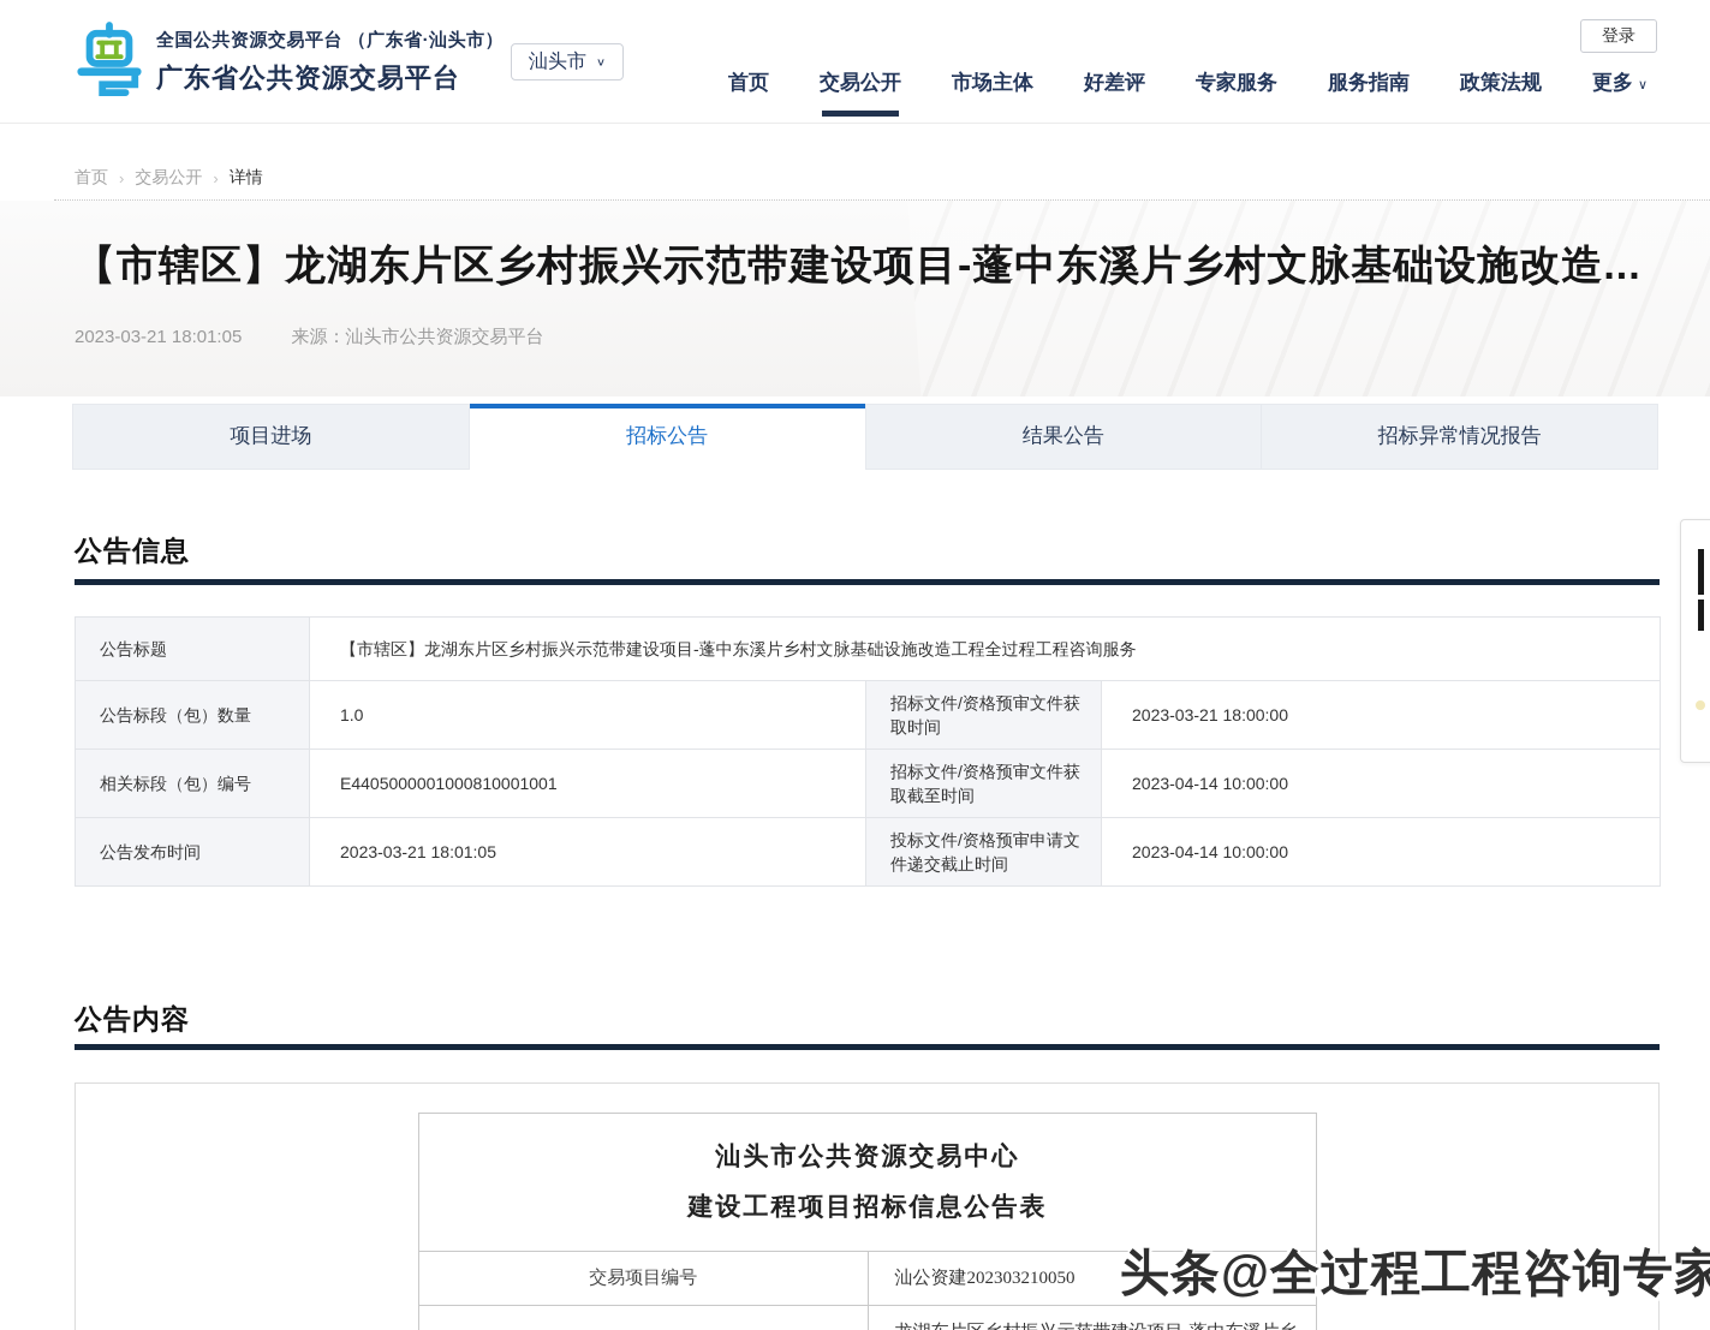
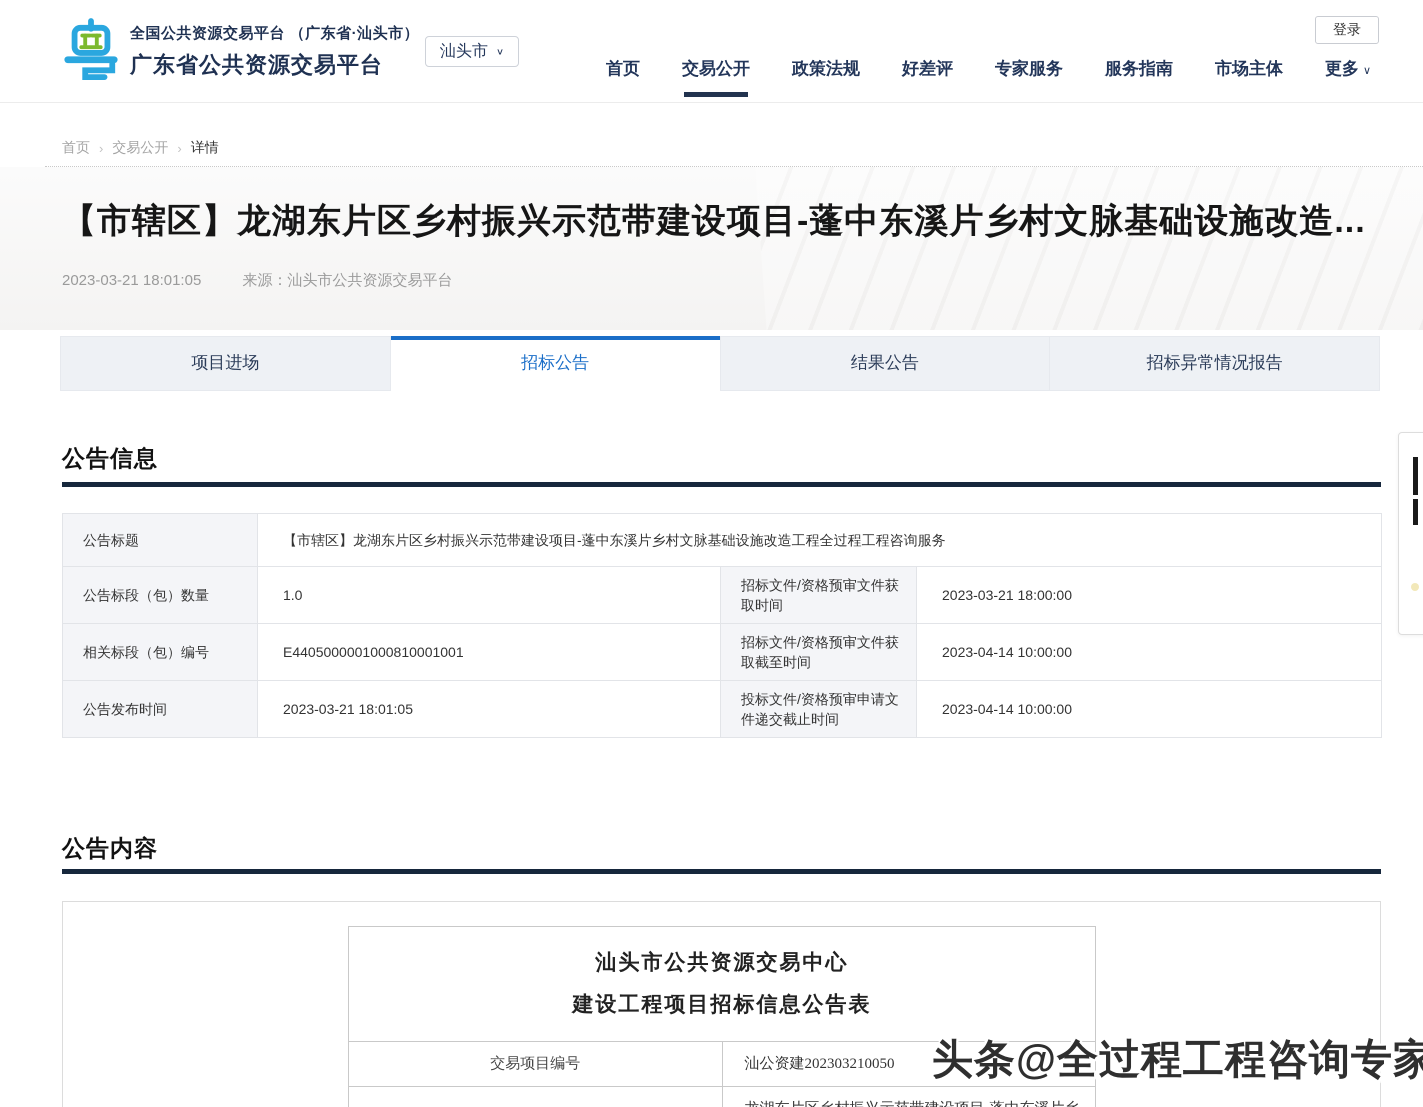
  全国公共资源交易平台 （广东省·汕头市）
  广东省公共资源交易平台
  汕头市
  ∨
  首页
  交易公开
- 市场主体
+ 政策法规
  好差评
  专家服务
  服务指南
- 政策法规
+ 市场主体
  更多 ∨
  登录
  首页
  ›
  交易公开
  ›
  详情
  【市辖区】龙湖东片区乡村振兴示范带建设项目-蓬中东溪片乡村文脉基础设施改造...
  2023-03-21 18:01:05 来源：汕头市公共资源交易平台
  项目进场
  招标公告
  结果公告
  招标异常情况报告
  公告信息
  公告标题	【市辖区】龙湖东片区乡村振兴示范带建设项目-蓬中东溪片乡村文脉基础设施改造工程全过程工程咨询服务
  公告标段（包）数量	1.0	招标文件/资格预审文件获取时间	2023-03-21 18:00:00
  相关标段（包）编号	E4405000001000810001001	招标文件/资格预审文件获取截至时间	2023-04-14 10:00:00
  公告发布时间	2023-03-21 18:01:05	投标文件/资格预审申请文件递交截止时间	2023-04-14 10:00:00
  公告内容
  汕头市公共资源交易中心 建设工程项目招标信息公告表
  交易项目编号	汕公资建202303210050
  头条@全过程工程咨询专家
